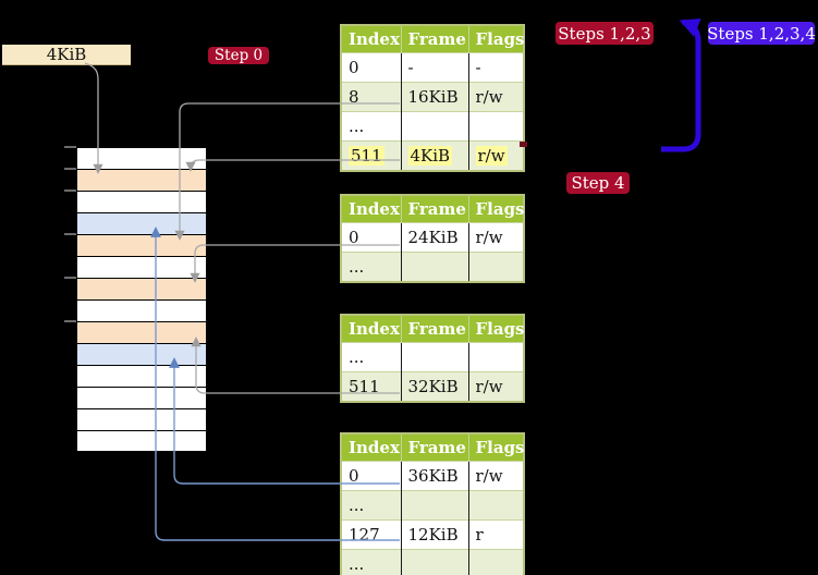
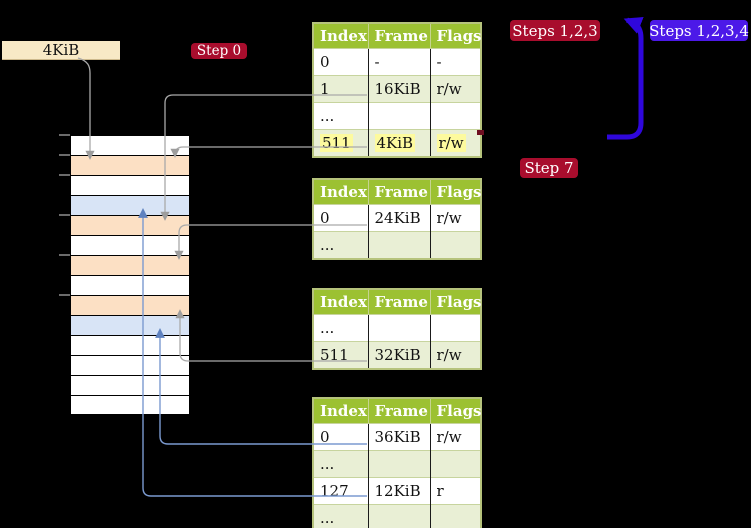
  4KiB
  Step 0
  Steps 1,2,3
  Steps 1,2,3,4
- Step 4
+ Step 7
  Index	Frame	Flags
  0	-	-
- 8	16KiB	r/w
+ 1	16KiB	r/w
  ...
  511	4KiB	r/w
  Index	Frame	Flags
  0	24KiB	r/w
  ...
  Index	Frame	Flags
  ...
  511	32KiB	r/w
  Index	Frame	Flags
  0	36KiB	r/w
  ...
  127	12KiB	r
  ...
